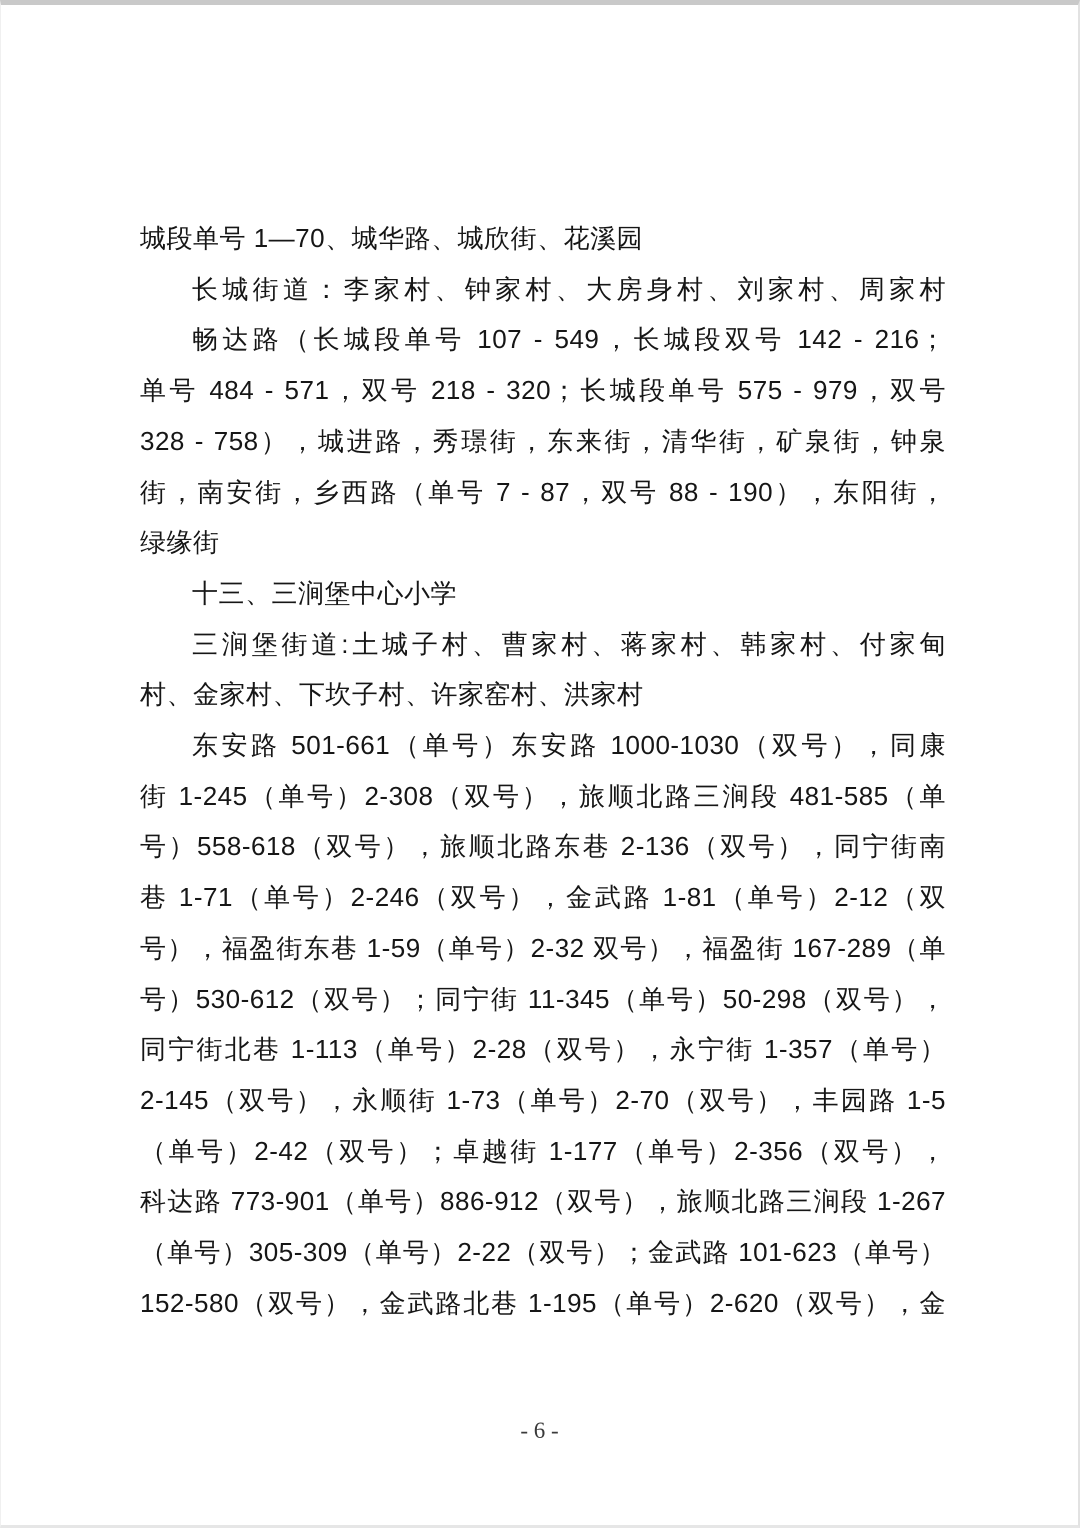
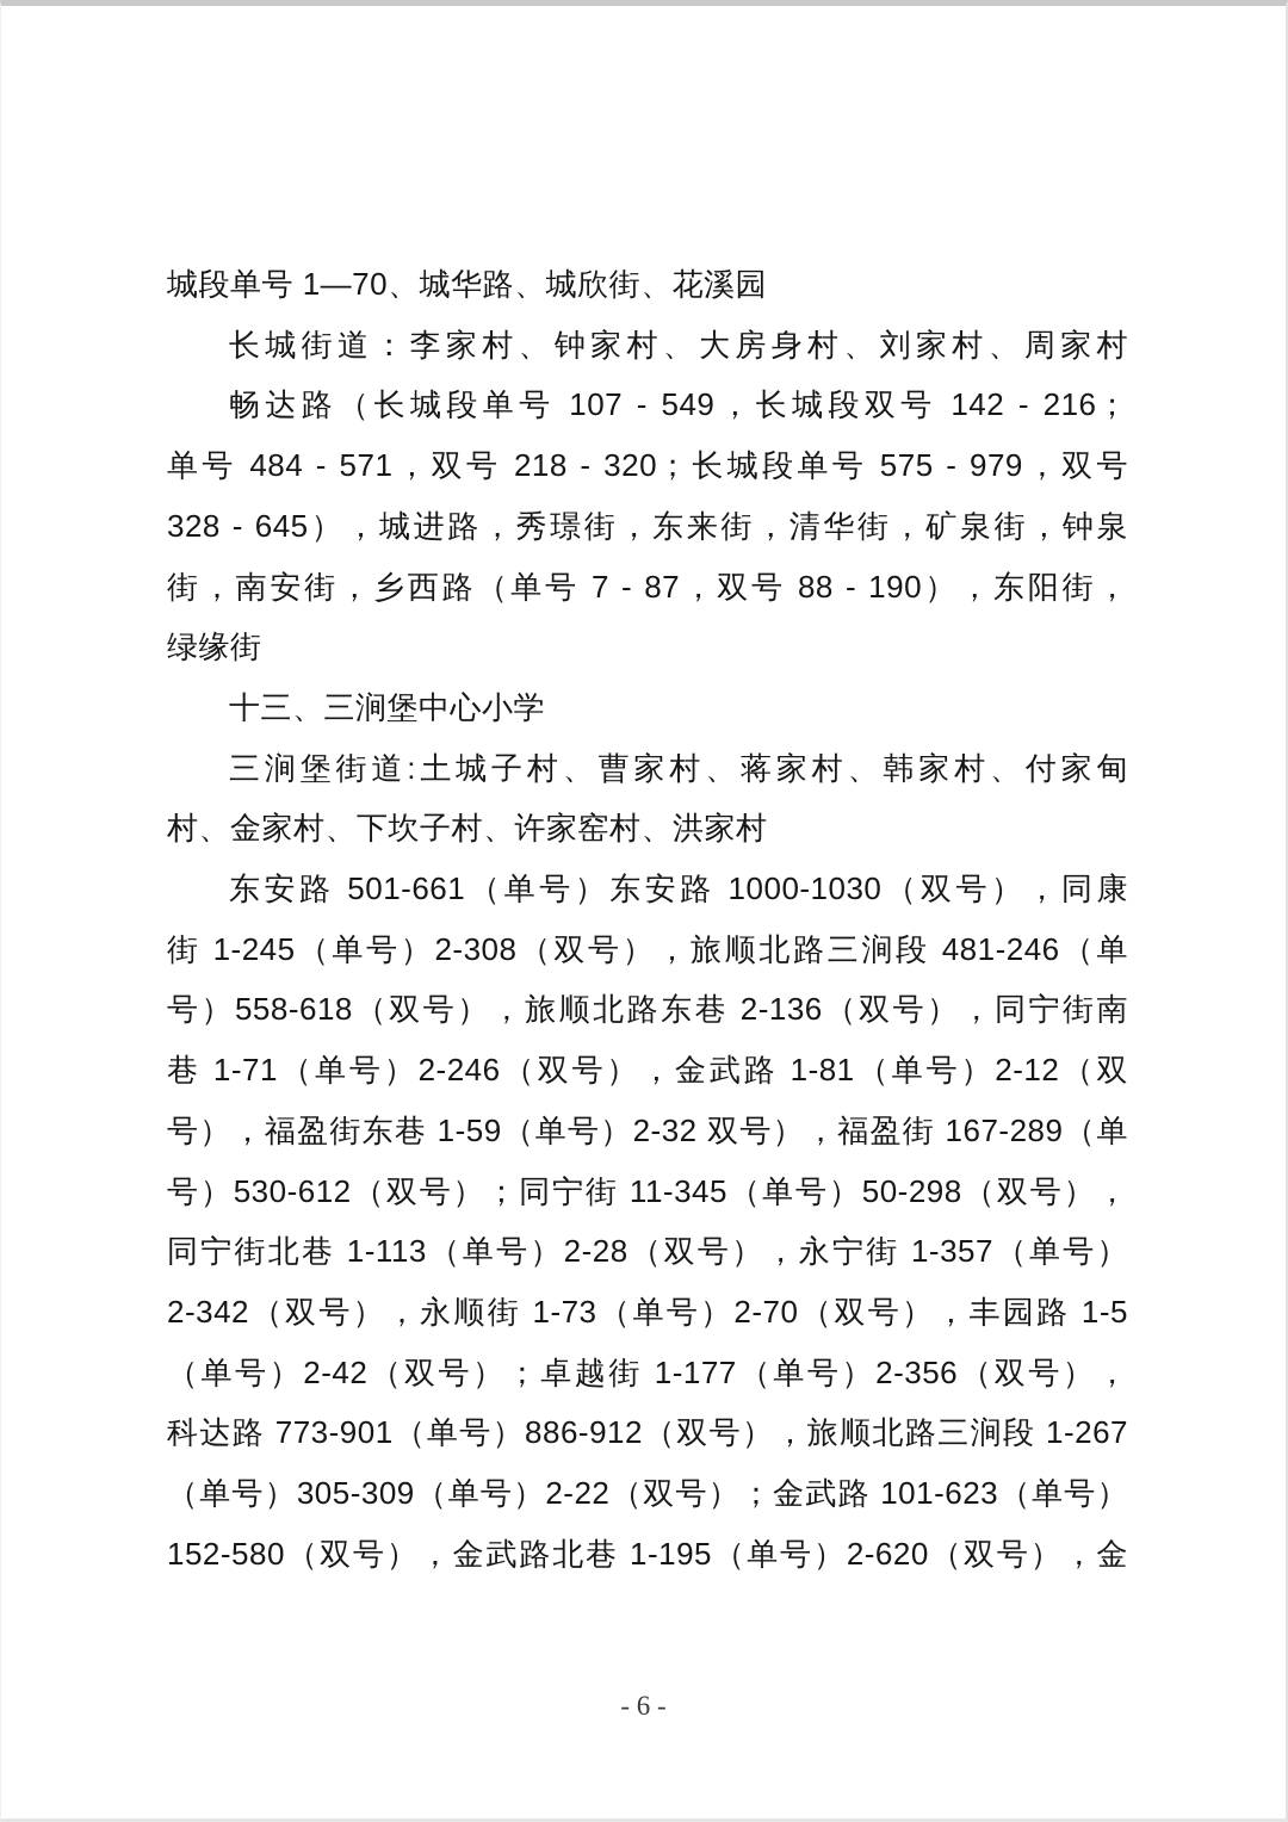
  城段单号 1—70、城华路、城欣街、花溪园
  长城街道：李家村、钟家村、大房身村、刘家村、周家村
  畅达路（长城段单号 107 - 549，长城段双号 142 - 216；
  单号 484 - 571，双号 218 - 320；长城段单号 575 - 979，双号
- 328 - 758），城进路，秀璟街，东来街，清华街，矿泉街，钟泉
+ 328 - 645），城进路，秀璟街，东来街，清华街，矿泉街，钟泉
  街，南安街，乡西路（单号 7 - 87，双号 88 - 190），东阳街，
  绿缘街
  十三、三涧堡中心小学
  三涧堡街道:土城子村、曹家村、蒋家村、韩家村、付家甸
  村、金家村、下坎子村、许家窑村、洪家村
  东安路 501-661（单号）东安路 1000-1030（双号），同康
- 街 1-245（单号）2-308（双号），旅顺北路三涧段 481-585（单
+ 街 1-245（单号）2-308（双号），旅顺北路三涧段 481-246（单
  号）558-618（双号），旅顺北路东巷 2-136（双号），同宁街南
  巷 1-71（单号）2-246（双号），金武路 1-81（单号）2-12（双
  号），福盈街东巷 1-59（单号）2-32 双号），福盈街 167-289（单
  号）530-612（双号）；同宁街 11-345（单号）50-298（双号），
  同宁街北巷 1-113（单号）2-28（双号），永宁街 1-357（单号）
- 2-145（双号），永顺街 1-73（单号）2-70（双号），丰园路 1-5
+ 2-342（双号），永顺街 1-73（单号）2-70（双号），丰园路 1-5
  （单号）2-42（双号）；卓越街 1-177（单号）2-356（双号），
  科达路 773-901（单号）886-912（双号），旅顺北路三涧段 1-267
  （单号）305-309（单号）2-22（双号）；金武路 101-623（单号）
  152-580（双号），金武路北巷 1-195（单号）2-620（双号），金
  - 6 -
